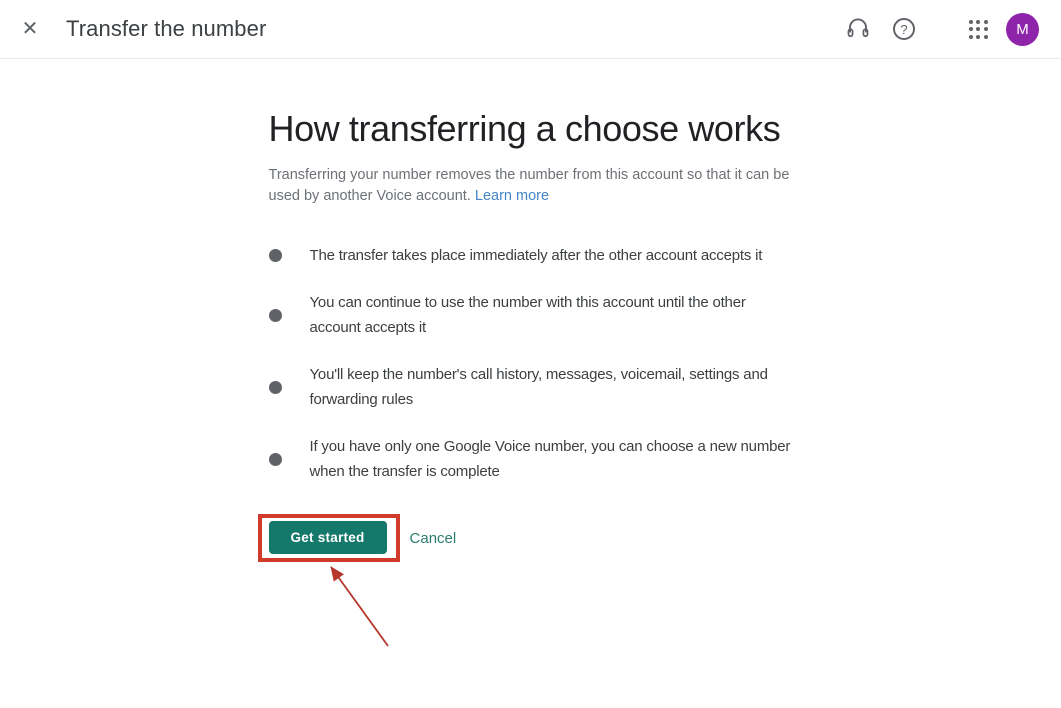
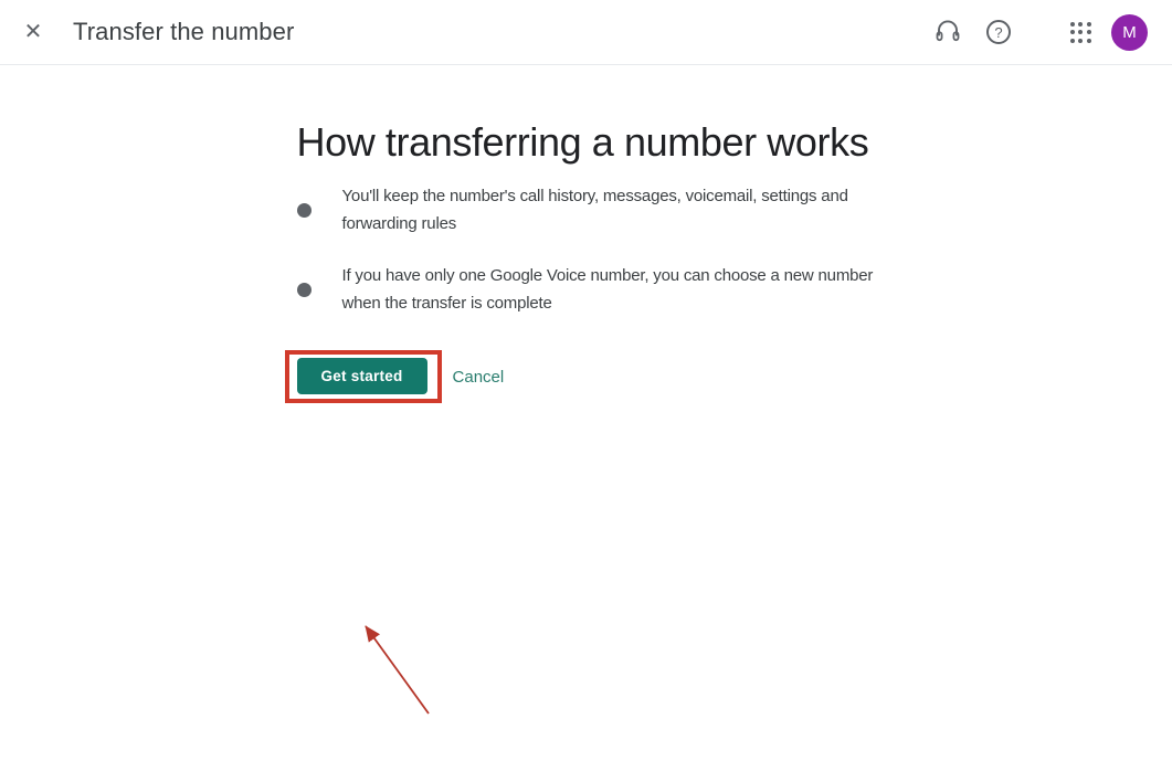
  ✕
  Transfer the number
  ?
  M
- How transferring a choose works
+ How transferring a number works
- Transferring your number removes the number from this account so that it can be used by another Voice account. Learn more
- The transfer takes place immediately after the other account accepts it
- You can continue to use the number with this account until the other account accepts it
  You'll keep the number's call history, messages, voicemail, settings and forwarding rules
  If you have only one Google Voice number, you can choose a new number when the transfer is complete
  Get started
  Cancel
